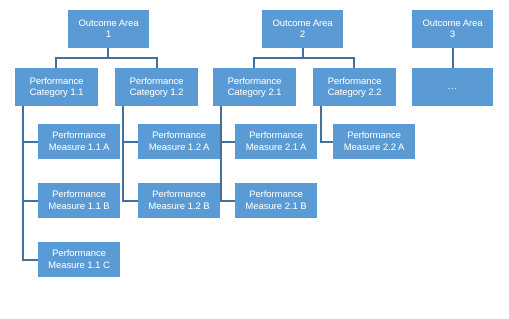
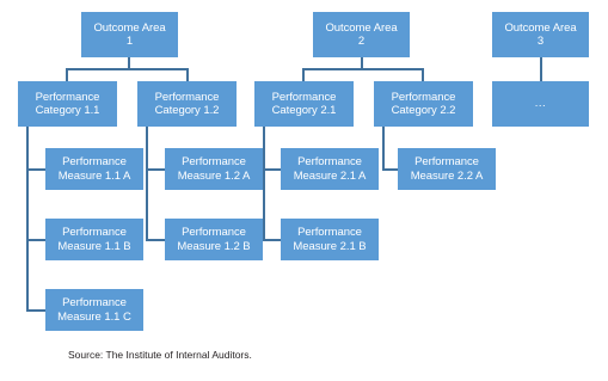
  Outcome Area
  1
  Outcome Area
  2
  Outcome Area
  3
  Performance
  Category 1.1
  Performance
  Category 1.2
  Performance
  Category 2.1
  Performance
  Category 2.2
  ...
  Performance
  Measure 1.1 A
  Performance
  Measure 1.1 B
  Performance
  Measure 1.1 C
  Performance
  Measure 1.2 A
  Performance
  Measure 1.2 B
  Performance
  Measure 2.1 A
  Performance
  Measure 2.1 B
  Performance
  Measure 2.2 A
+ Source: The Institute of Internal Auditors.
